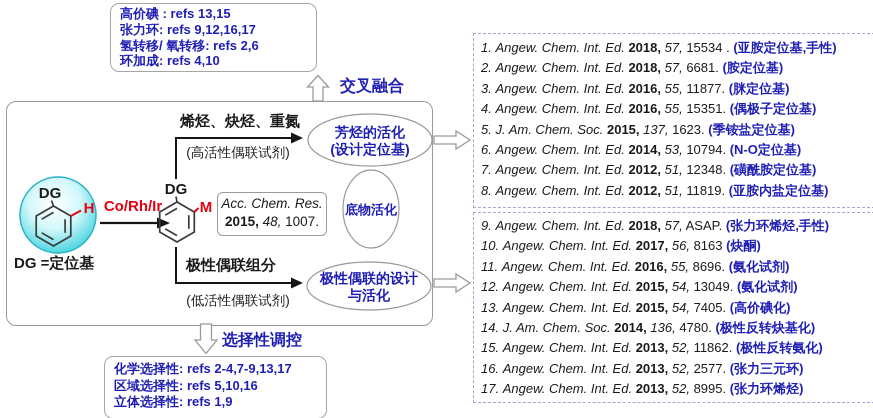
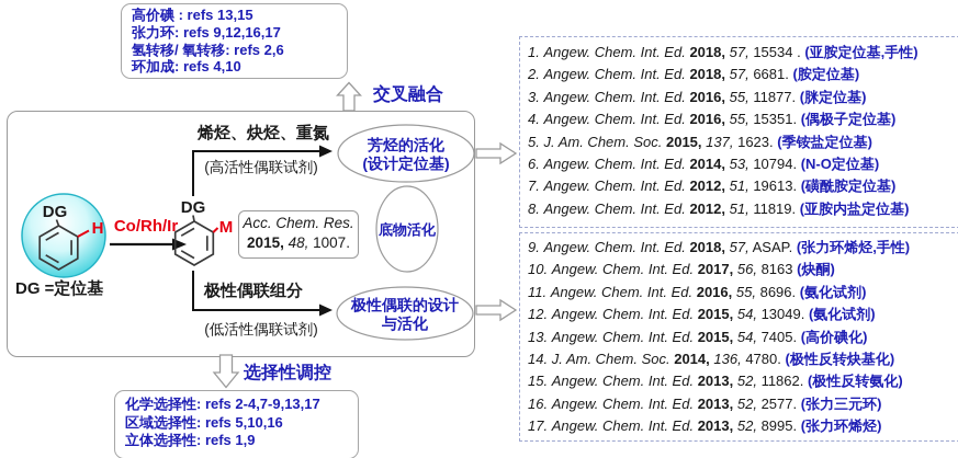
  高价碘 : refs 13,15
  张力环: refs 9,12,16,17
  氢转移/ 氧转移: refs 2,6
  环加成: refs 4,10
  Acc. Chem. Res.
  2015, 48, 1007.
  化学选择性: refs 2-4,7-9,13,17
  区域选择性: refs 5,10,16
  立体选择性: refs 1,9
  1. Angew. Chem. Int. Ed. 2018, 57, 15534 . (亚胺定位基,手性)
  2. Angew. Chem. Int. Ed. 2018, 57, 6681. (胺定位基)
  3. Angew. Chem. Int. Ed. 2016, 55, 11877. (脒定位基)
  4. Angew. Chem. Int. Ed. 2016, 55, 15351. (偶极子定位基)
  5. J. Am. Chem. Soc. 2015, 137, 1623. (季铵盐定位基)
  6. Angew. Chem. Int. Ed. 2014, 53, 10794. (N-O定位基)
- 7. Angew. Chem. Int. Ed. 2012, 51, 12348. (磺酰胺定位基)
+ 7. Angew. Chem. Int. Ed. 2012, 51, 19613. (磺酰胺定位基)
  8. Angew. Chem. Int. Ed. 2012, 51, 11819. (亚胺内盐定位基)
  9. Angew. Chem. Int. Ed. 2018, 57, ASAP. (张力环烯烃,手性)
  10. Angew. Chem. Int. Ed. 2017, 56, 8163 (炔酮)
  11. Angew. Chem. Int. Ed. 2016, 55, 8696. (氨化试剂)
  12. Angew. Chem. Int. Ed. 2015, 54, 13049. (氨化试剂)
  13. Angew. Chem. Int. Ed. 2015, 54, 7405. (高价碘化)
  14. J. Am. Chem. Soc. 2014, 136, 4780. (极性反转炔基化)
  15. Angew. Chem. Int. Ed. 2013, 52, 11862. (极性反转氨化)
  16. Angew. Chem. Int. Ed. 2013, 52, 2577. (张力三元环)
  17. Angew. Chem. Int. Ed. 2013, 52, 8995. (张力环烯烃)
  交叉融合
  选择性调控
  DG
  H
  DG =定位基
  Co/Rh/Ir
  DG
  M
  烯烃、炔烃、重氮
  (高活性偶联试剂)
  极性偶联组分
  (低活性偶联试剂)
  芳烃的活化
  (设计定位基)
  底物活化
  极性偶联的设计
  与活化
